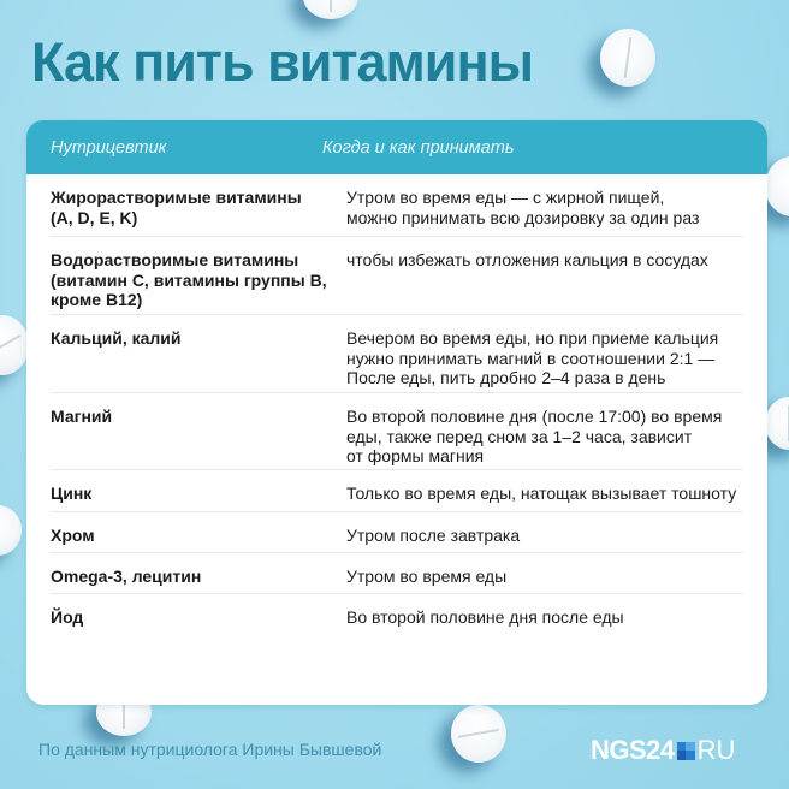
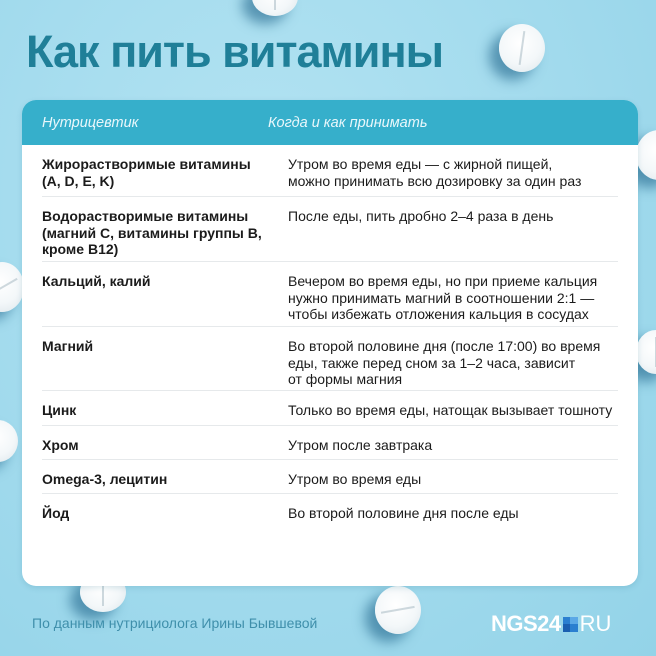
  Как пить витамины
  Нутрицевтик
  Когда и как принимать
  Жирорастворимые витамины
  (A, D, E, K)
  Утром во время еды — с жирной пищей,
  можно принимать всю дозировку за один раз
  Водорастворимые витамины
- (витамин C, витамины группы B,
+ (магний C, витамины группы B,
  кроме B12)
- чтобы избежать отложения кальция в сосудах
+ После еды, пить дробно 2–4 раза в день
  Кальций, калий
  Вечером во время еды, но при приеме кальция
  нужно принимать магний в соотношении 2:1 —
- После еды, пить дробно 2–4 раза в день
+ чтобы избежать отложения кальция в сосудах
  Магний
  Во второй половине дня (после 17:00) во время
  еды, также перед сном за 1–2 часа, зависит
  от формы магния
  Цинк
  Только во время еды, натощак вызывает тошноту
  Хром
  Утром после завтрака
  Omega-3, лецитин
  Утром во время еды
  Йод
  Во второй половине дня после еды
  По данным нутрициолога Ирины Бывшевой
  NGS24
  RU
